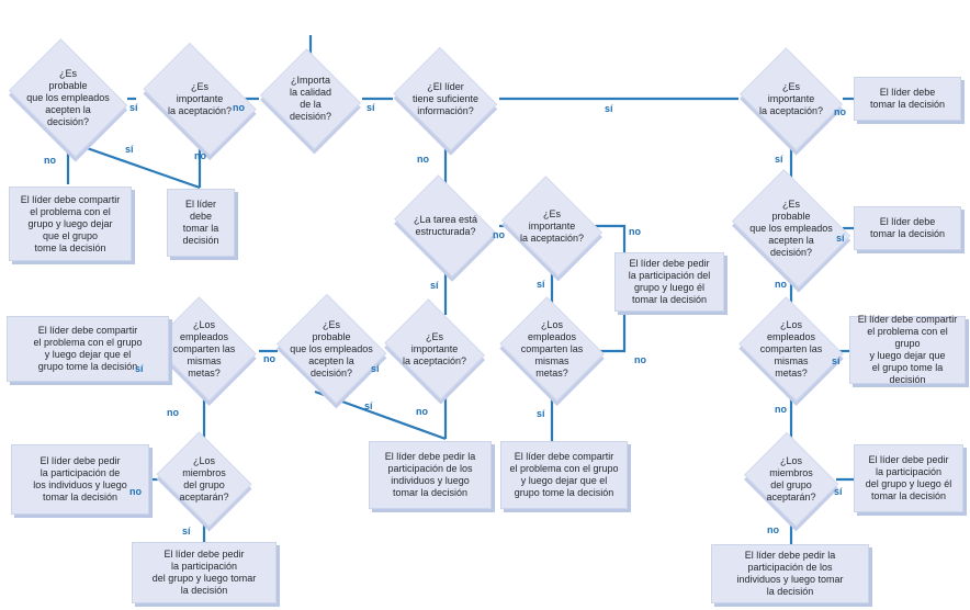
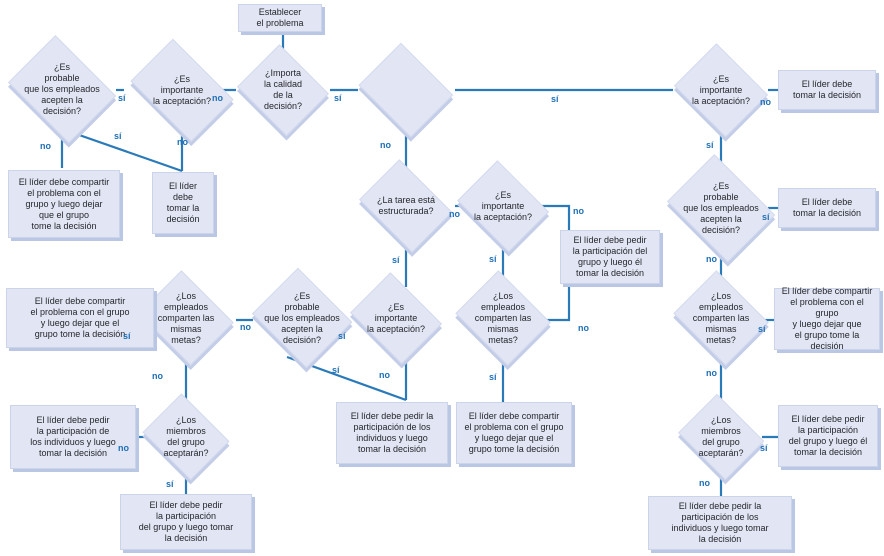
+ Establecer
+ el problema
  ¿Importa
  la calidad
  de la
  decisión?
  ¿Es
  importante
  la aceptación?
  ¿Es
  probable
  que los empleados
  acepten la
  decisión?
  El líder debe compartir
  el problema con el
  grupo y luego dejar
  que el grupo
  tome la decisión
  El líder
  debe
  tomar la
  decisión
- ¿El líder
- tiene suficiente
- información?
  ¿Es
  importante
  la aceptación?
  El líder debe
  tomar la decisión
  ¿Es
  probable
  que los empleados
  acepten la
  decisión?
  El líder debe
  tomar la decisión
  ¿La tarea está
  estructurada?
  ¿Es
  importante
  la aceptación?
  El líder debe pedir
  la participación del
  grupo y luego él
  tomar la decisión
  ¿Los
  empleados
  comparten las
  mismas
  metas?
  ¿Los
  empleados
  comparten las
  mismas
  metas?
  El líder debe compartir
  el problema con el grupo
  y luego dejar que el
  grupo tome la decisión
  El líder debe compartir
  el problema con el grupo
  y luego dejar que
  el grupo tome la decisión
  ¿Los
  empleados
  comparten las
  mismas
  metas?
  ¿Es
  probable
  que los empleados
  acepten la
  decisión?
  ¿Es
  importante
  la aceptación?
  El líder debe pedir la
  participación de los
  individuos y luego
  tomar la decisión
  ¿Los
  miembros
  del grupo
  aceptarán?
  El líder debe pedir
  la participación de
  los individuos y luego
  tomar la decisión
  El líder debe pedir
  la participación
  del grupo y luego tomar
  la decisión
  El líder debe compartir
  el problema con el grupo
  y luego dejar que el
  grupo tome la decisión
  ¿Los
  miembros
  del grupo
  aceptarán?
  El líder debe pedir
  la participación
  del grupo y luego él
  tomar la decisión
  El líder debe pedir la
  participación de los
  individuos y luego tomar
  la decisión
  sí
  no
  no
  sí
  no
  sí
  no
  sí
  no
  sí
  sí
  no
  no
  sí
  sí
  no
  no
  sí
  no
  sí
  no
  sí
  no
  sí
  no
  sí
  no
  sí
  no
  sí
